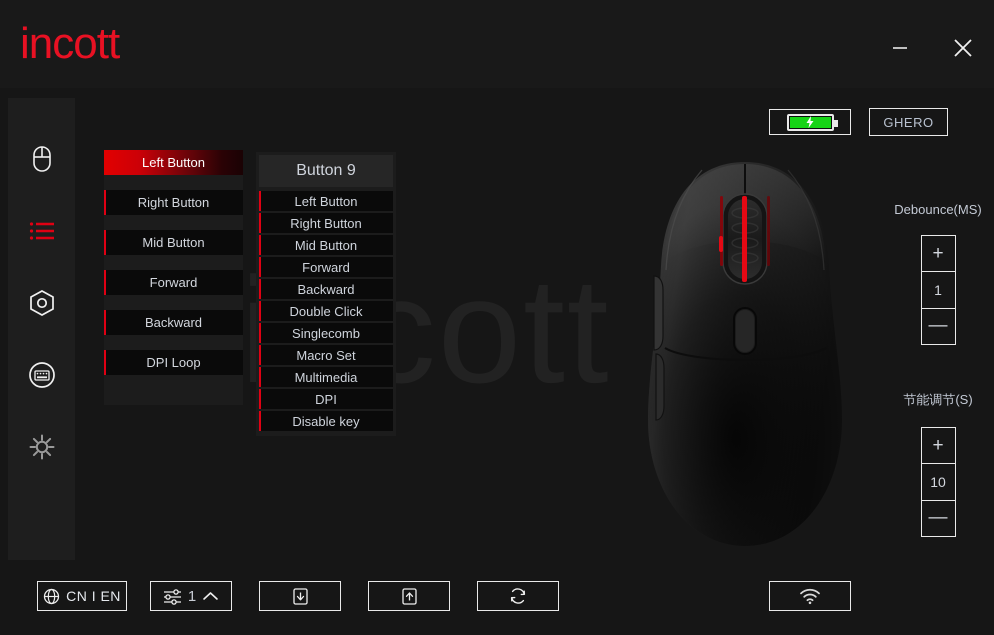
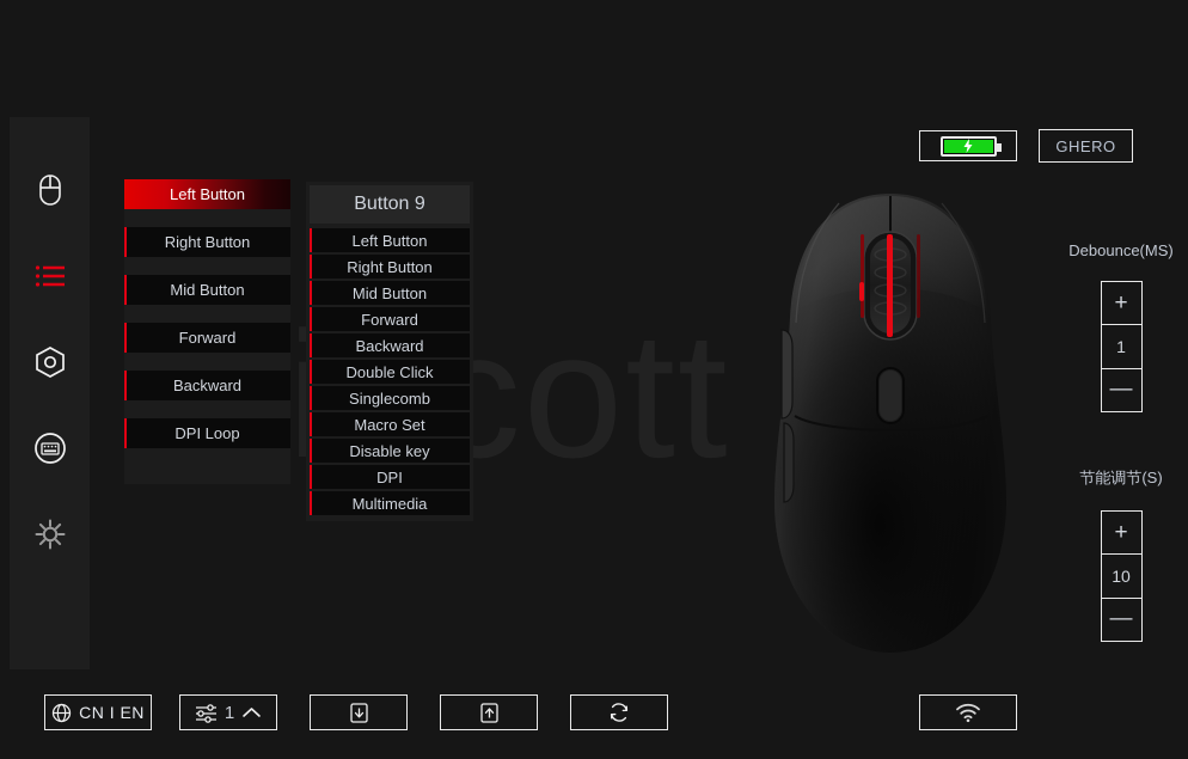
- incott
  Left Button
  Right Button
  Mid Button
  Forward
  Backward
  DPI Loop
  Button 9
  Left Button
  Right Button
  Mid Button
  Forward
  Backward
  Double Click
  Singlecomb
  Macro Set
- Multimedia
+ Disable key
  DPI
- Disable key
+ Multimedia
  GHERO
  Debounce(MS)
  +
  1
  —
  节能调节(S)
  +
  10
  —
  CN I EN
  1
